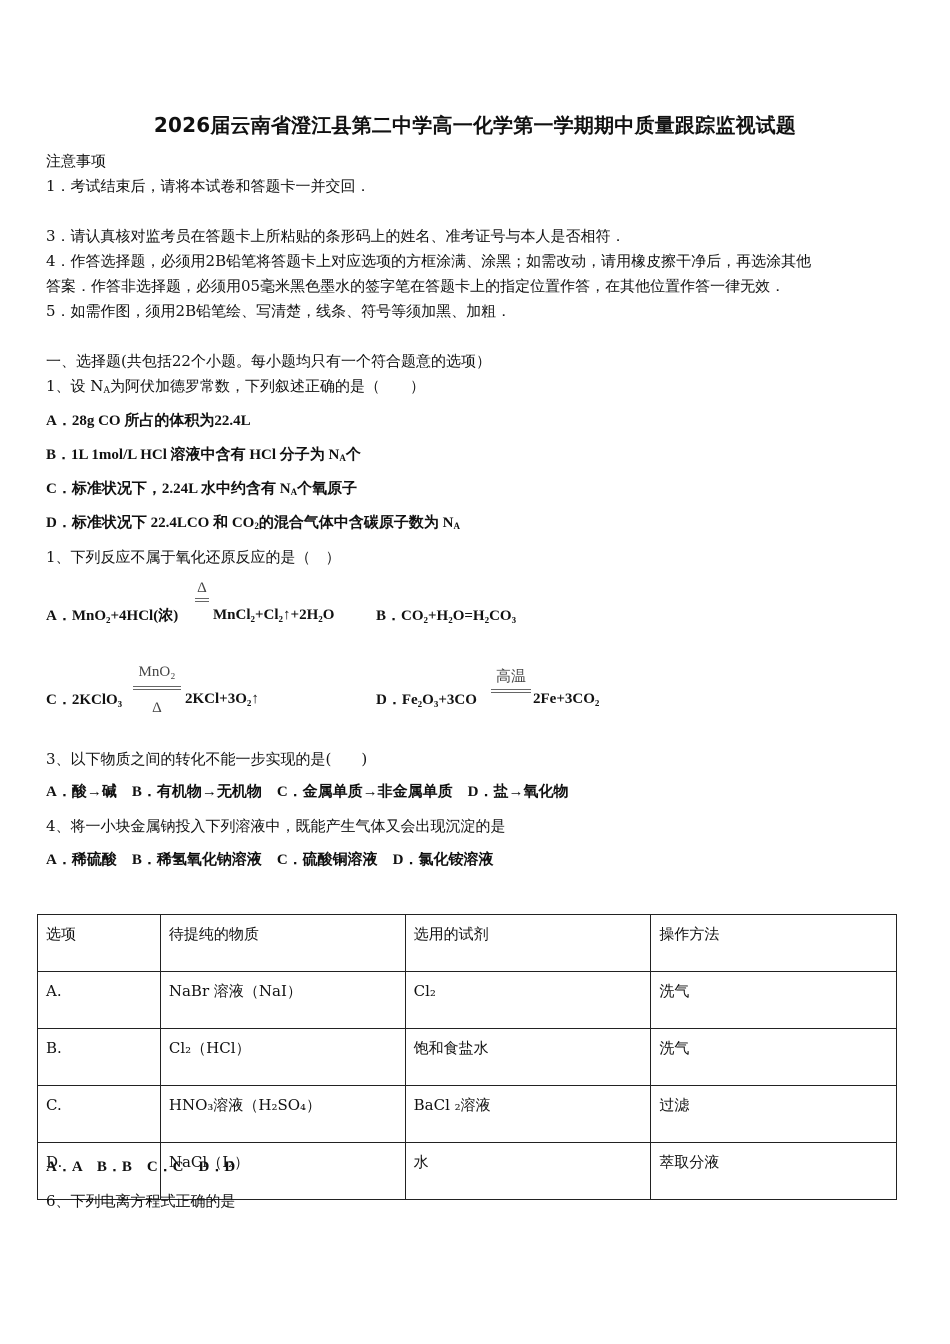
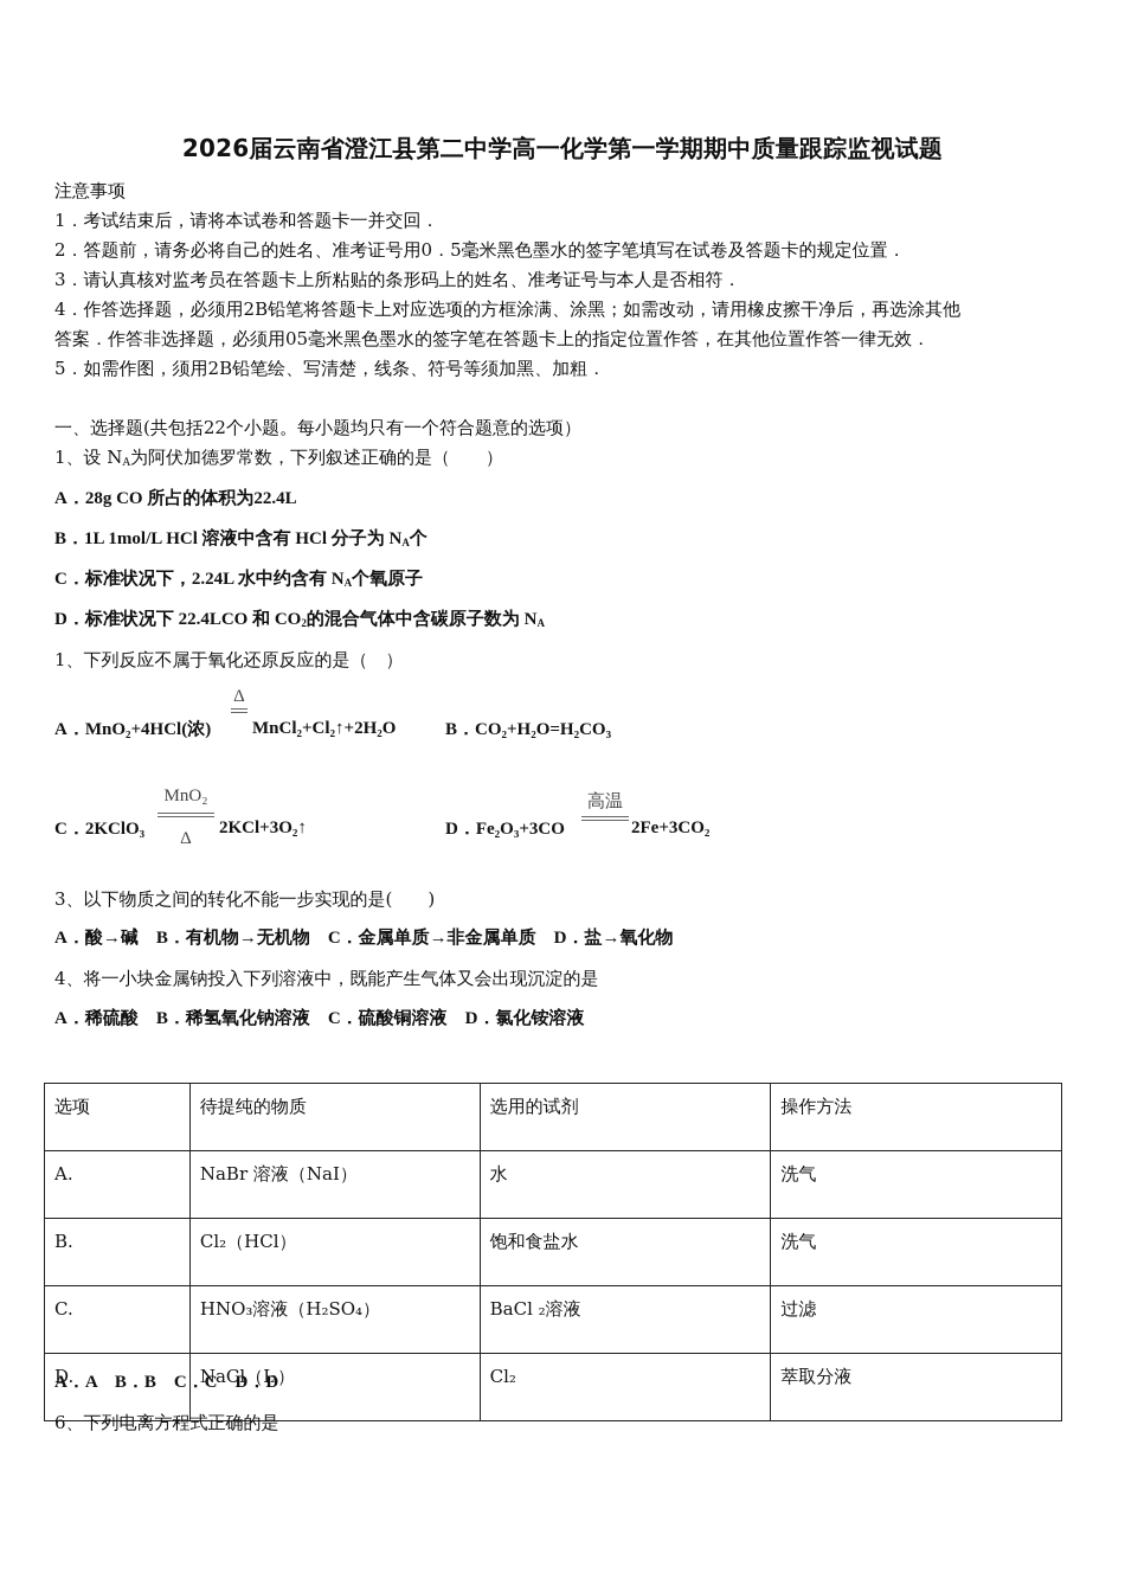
  2026届云南省澄江县第二中学高一化学第一学期期中质量跟踪监视试题
  注意事项
  1．考试结束后，请将本试卷和答题卡一并交回．
+ 2．答题前，请务必将自己的姓名、准考证号用0．5毫米黑色墨水的签字笔填写在试卷及答题卡的规定位置．
  3．请认真核对监考员在答题卡上所粘贴的条形码上的姓名、准考证号与本人是否相符．
  4．作答选择题，必须用2B铅笔将答题卡上对应选项的方框涂满、涂黑；如需改动，请用橡皮擦干净后，再选涂其他
  答案．作答非选择题，必须用05毫米黑色墨水的签字笔在答题卡上的指定位置作答，在其他位置作答一律无效．
  5．如需作图，须用2B铅笔绘、写清楚，线条、符号等须加黑、加粗．
  一、选择题(共包括22个小题。每小题均只有一个符合题意的选项）
  1、设 NA为阿伏加德罗常数，下列叙述正确的是（ ）
  A．28g CO 所占的体积为22.4L
  B．1L 1mol/L HCl 溶液中含有 HCl 分子为 NA个
  C．标准状况下，2.24L 水中约含有 NA个氧原子
  D．标准状况下 22.4LCO 和 CO2的混合气体中含碳原子数为 NA
  1、下列反应不属于氧化还原反应的是（ ）
  A．MnO₂+4HCl(浓)
  Δ
  MnCl₂+Cl₂↑+2H₂O
  B．CO₂+H₂O=H₂CO₃
  C．2KClO₃
  MnO₂
  Δ
  2KCl+3O₂↑
  D．Fe₂O₃+3CO
  高温
  2Fe+3CO₂
  3、以下物质之间的转化不能一步实现的是( )
  A．酸→碱 B．有机物→无机物 C．金属单质→非金属单质 D．盐→氧化物
  4、将一小块金属钠投入下列溶液中，既能产生气体又会出现沉淀的是
  A．稀硫酸 B．稀氢氧化钠溶液 C．硫酸铜溶液 D．氯化铵溶液
  选项	待提纯的物质	选用的试剂	操作方法
- A.	NaBr 溶液（NaI）	Cl₂	洗气
+ A.	NaBr 溶液（NaI）	水	洗气
  B.	Cl₂（HCl）	饱和食盐水	洗气
  C.	HNO₃溶液（H₂SO₄）	BaCl ₂溶液	过滤
- D.	NaCl（I₂）	水	萃取分液
+ D.	NaCl（I₂）	Cl₂	萃取分液
  A．A B．B C．C D．D
  6、下列电离方程式正确的是
